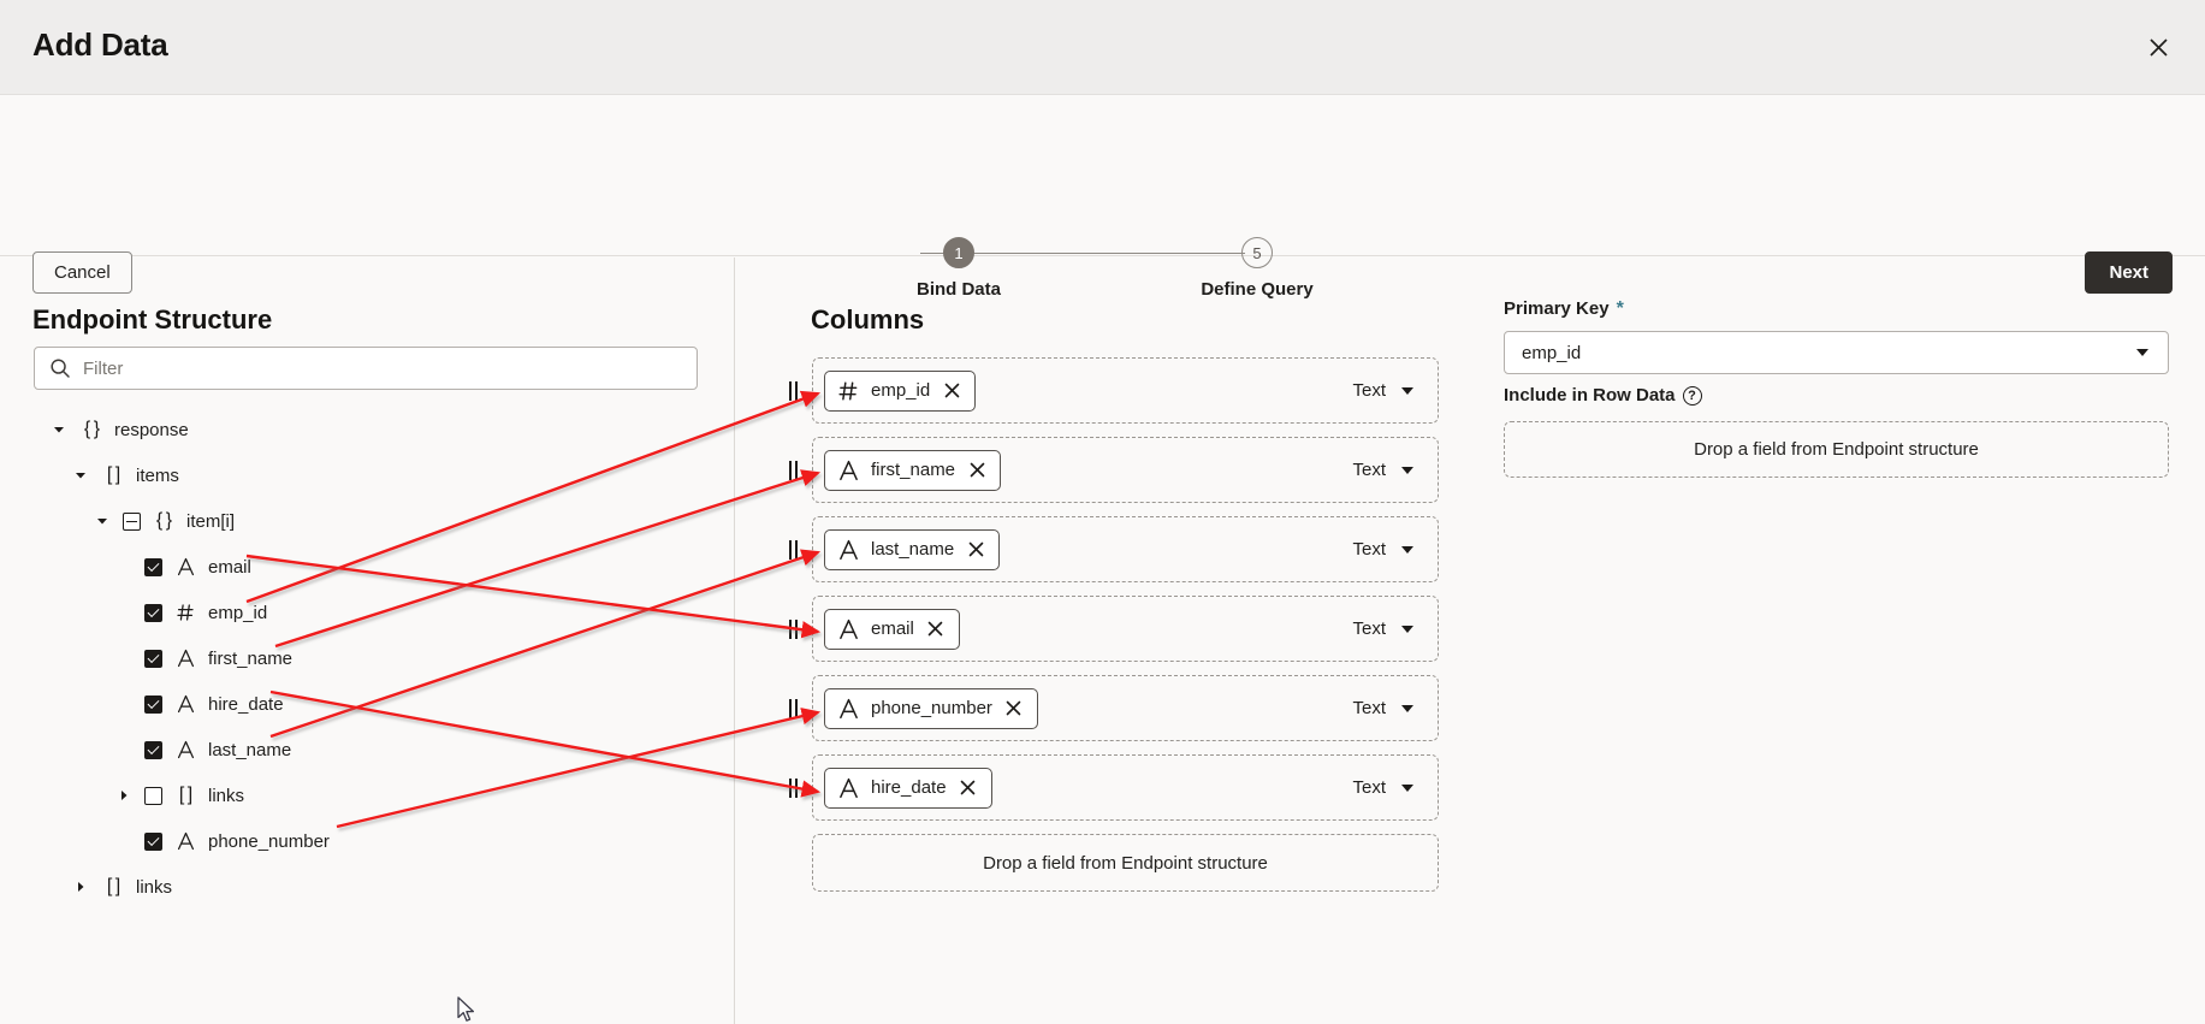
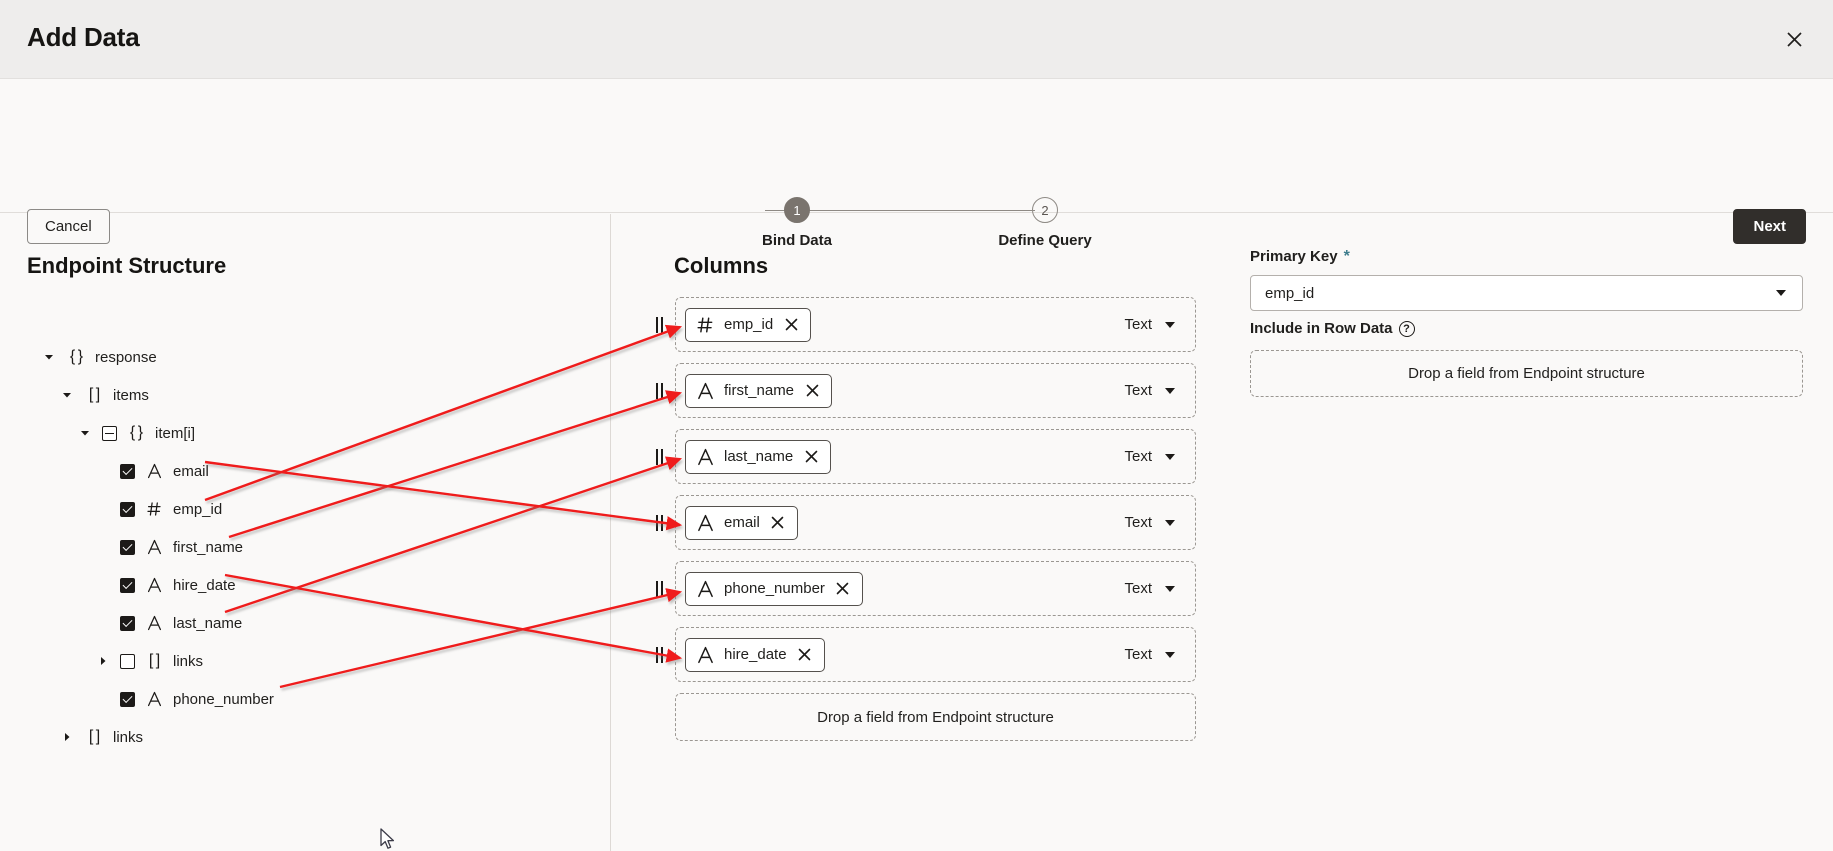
  Add Data
  Cancel
  Next
  1
  Bind Data
- 5
+ 2
  Define Query
  Endpoint Structure
- Filter
  { }
  response
  [ ]
  items
  { }
  item[i]
  email
  emp_id
  first_name
  hire_date
  last_name
  [ ]
  links
  phone_number
  [ ]
  links
  Columns
  emp_id
  Text
  first_name
  Text
  last_name
  Text
  email
  Text
  phone_number
  Text
  hire_date
  Text
  Drop a field from Endpoint structure
  Primary Key
  *
  emp_id
  Include in Row Data
  ?
  Drop a field from Endpoint structure
